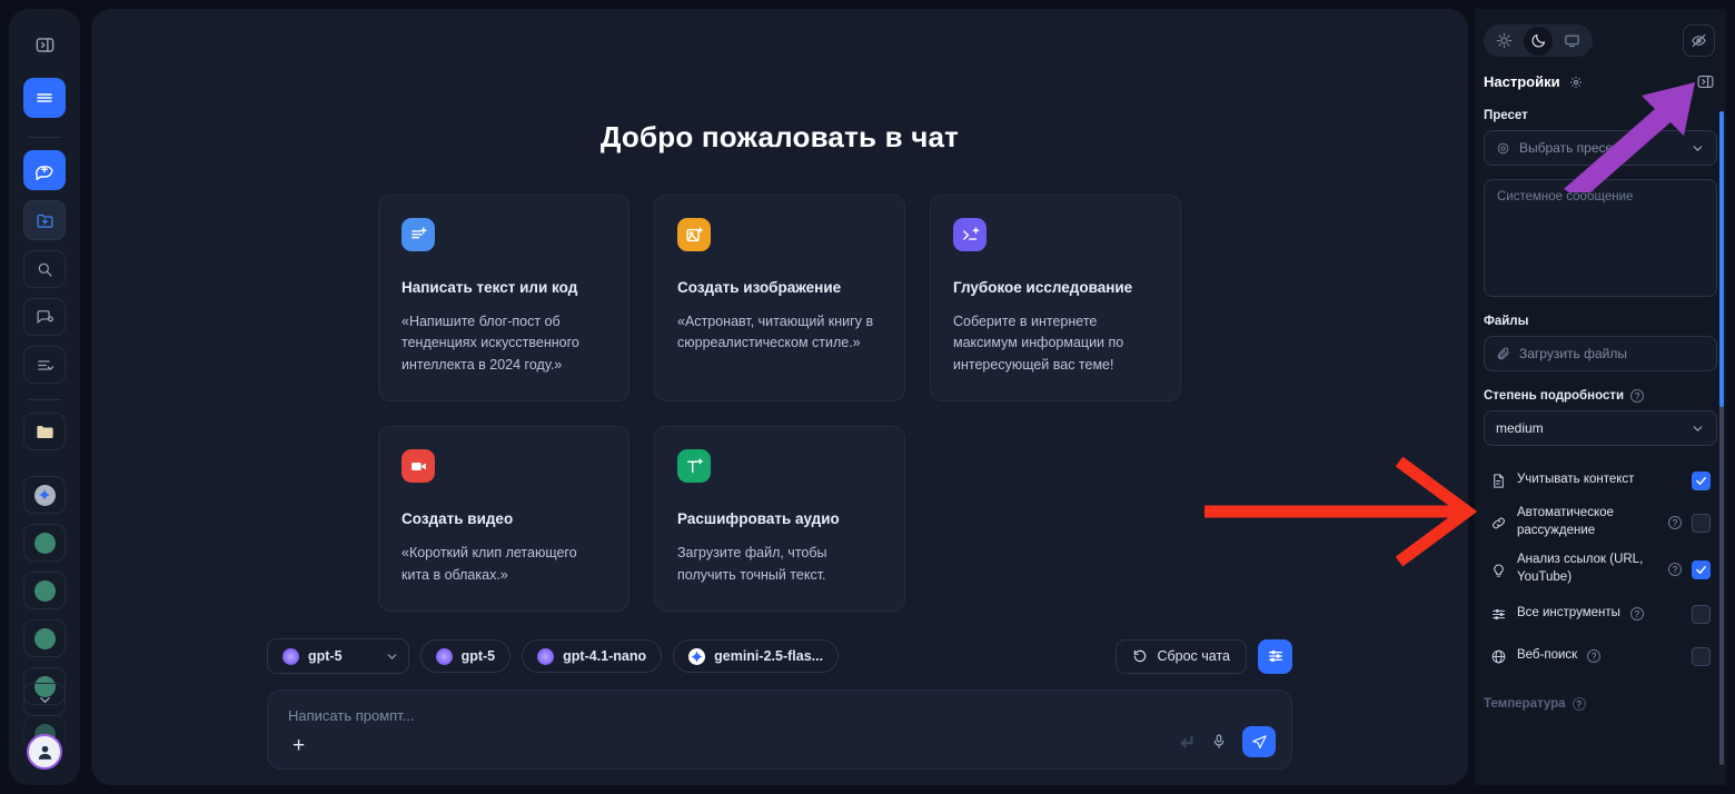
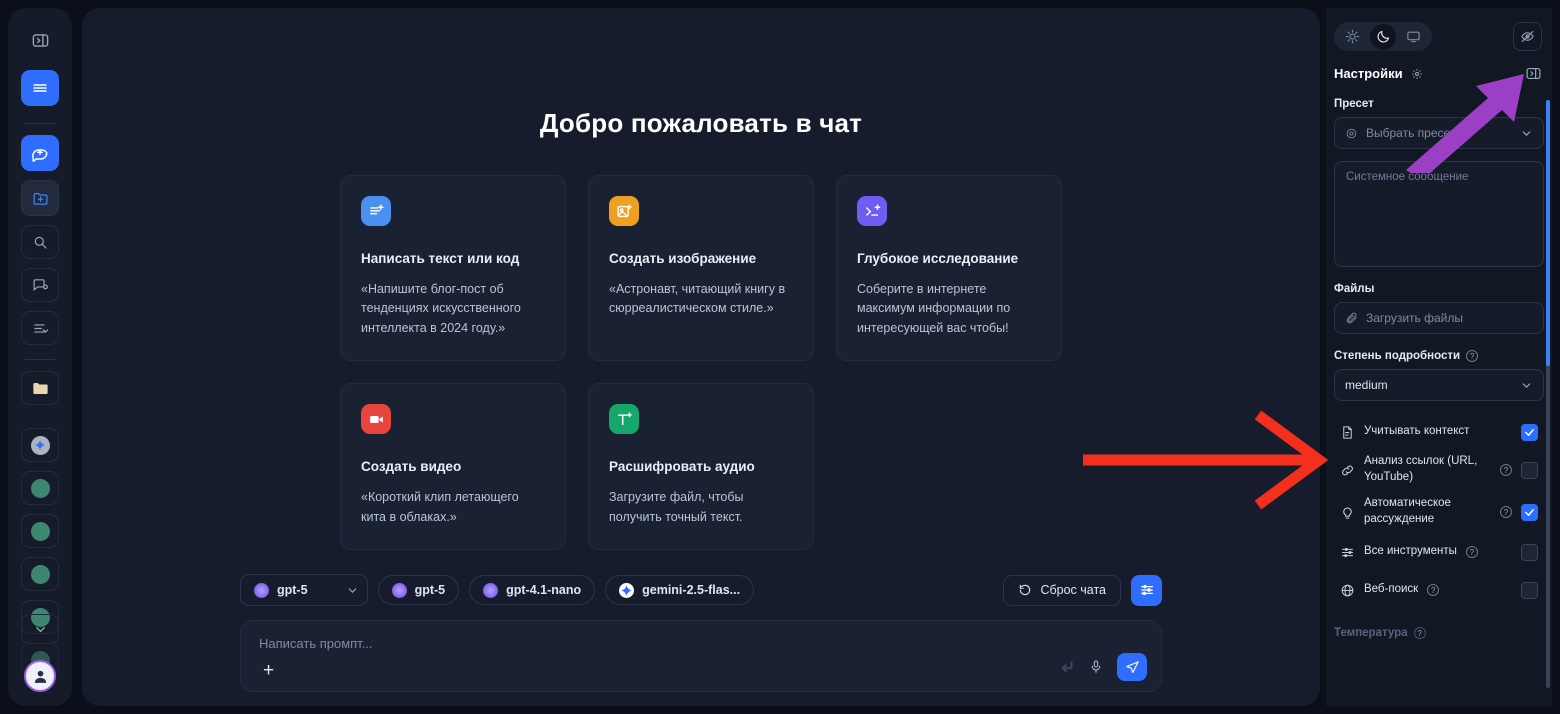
  Добро пожаловать в чат
  Написать текст или код
  «Напишите блог-пост об тенденциях искусственного интеллекта в 2024 году.»
  Создать изображение
  «Астронавт, читающий книгу в сюрреалистическом стиле.»
  Глубокое исследование
- Соберите в интернете максимум информации по интересующей вас теме!
+ Соберите в интернете максимум информации по интересующей вас чтобы!
  Создать видео
  «Короткий клип летающего кита в облаках.»
  Расшифровать аудио
  Загрузите файл, чтобы получить точный текст.
  gpt-5
  gpt-5
  gpt-4.1-nano
  gemini-2.5-flas...
  Сброс чата
  Написать промпт...
  +
  Настройки
  Пресет
  Выбрать преcе
  Системное сообщение
  Файлы
  Загрузить файлы
  Степень подробности
  ?
  medium
  Учитывать контекст
- Автоматическое рассуждение
+ Анализ ссылок (URL, YouTube)
  ?
- Анализ ссылок (URL, YouTube)
+ Автоматическое рассуждение
  ?
  Все инструменты
  ?
  Веб-поиск
  ?
  Температура
  ?
